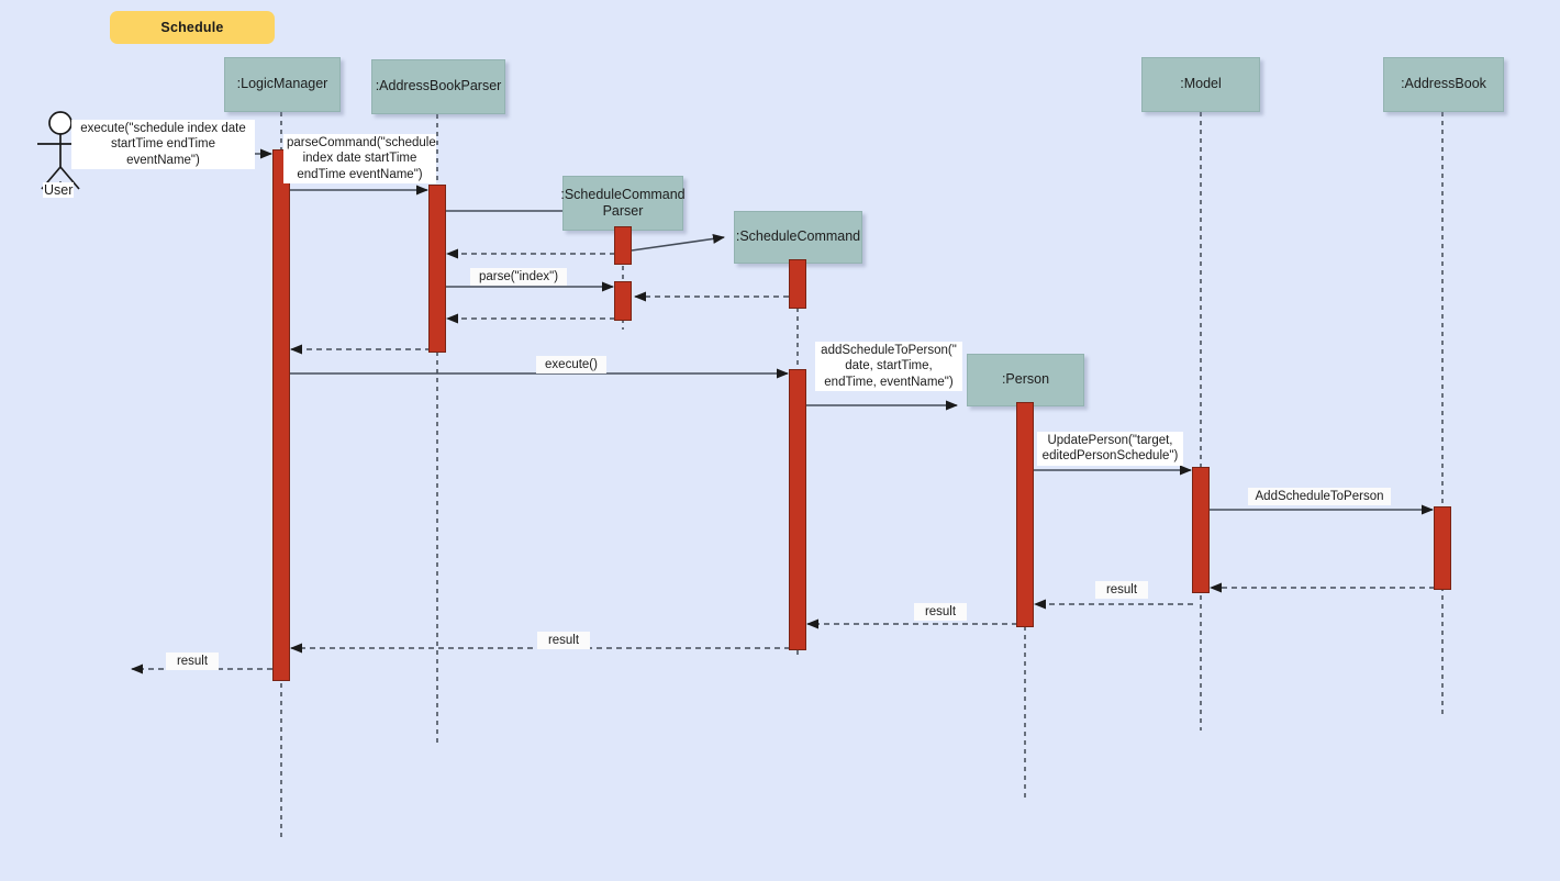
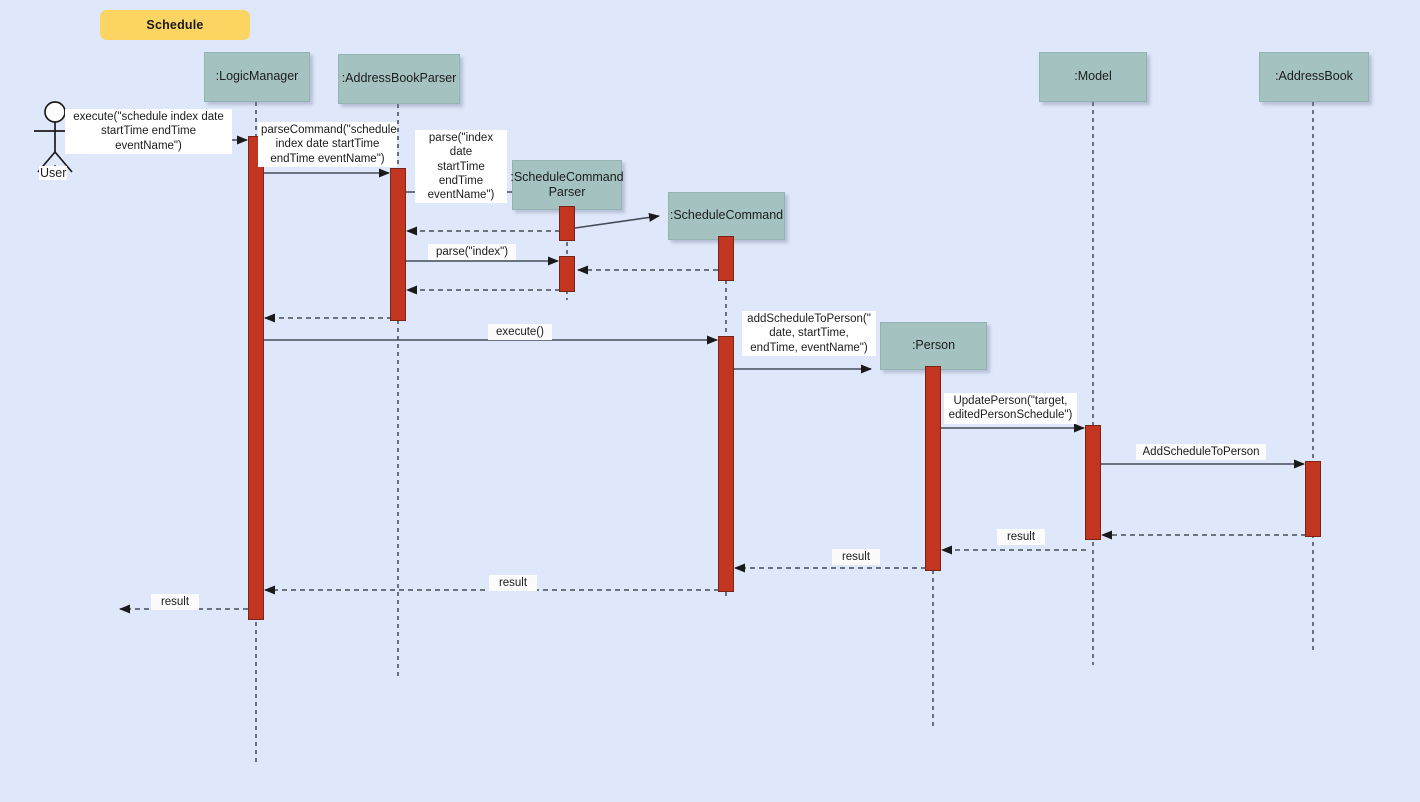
  Schedule
  User
  :LogicManager
  :AddressBookParser
  :ScheduleCommand Parser
  :ScheduleCommand
  :Person
  :Model
  :AddressBook
  execute("schedule index date
  startTime endTime eventName")
  parseCommand("schedule
  index date startTime
  endTime eventName")
+ parse("index date
+ startTime
+ endTime
+ eventName")
  parse("index")
  execute()
  addScheduleToPerson("
  date, startTime,
  endTime, eventName")
  UpdatePerson("target,
  editedPersonSchedule")
  AddScheduleToPerson
  result
  result
  result
  result
